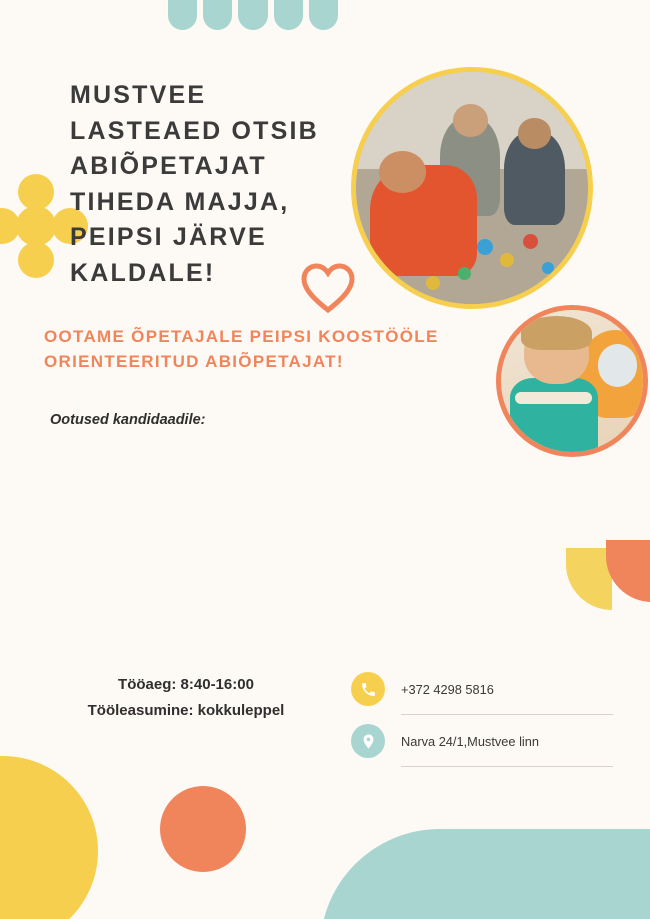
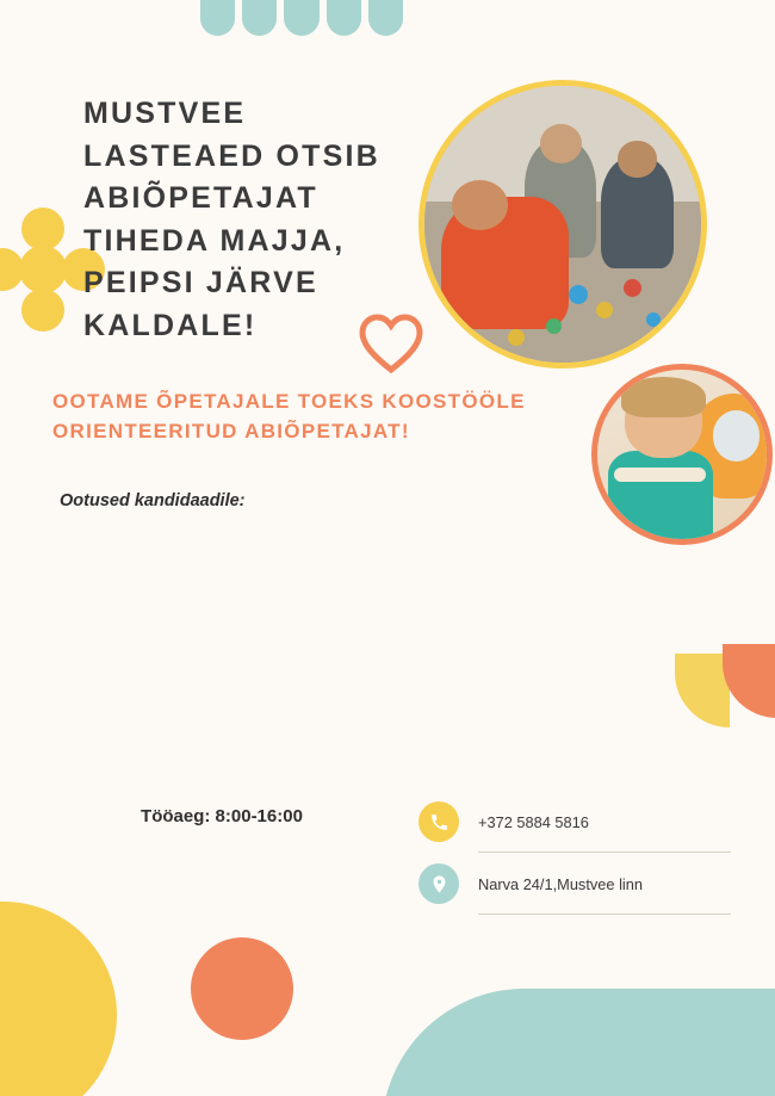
  MUSTVEE LASTEAED OTSIB ABIÕPETAJAT TIHEDA MAJJA, PEIPSI JÄRVE KALDALE!
- OOTAME ÕPETAJALE PEIPSI KOOSTÖÖLE ORIENTEERITUD ABIÕPETAJAT!
+ OOTAME ÕPETAJALE TOEKS KOOSTÖÖLE ORIENTEERITUD ABIÕPETAJAT!
  Ootused kandidaadile:
- Tööaeg: 8:40-16:00
+ Tööaeg: 8:00-16:00
- Tööleasumine: kokkuleppel
- +372 4298 5816
+ +372 5884 5816
  Narva 24/1,Mustvee linn
